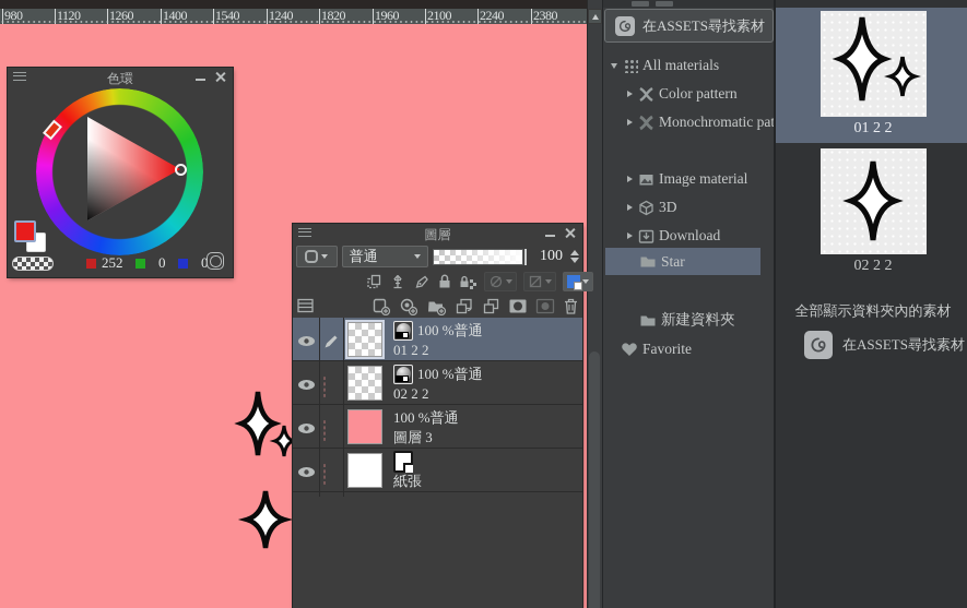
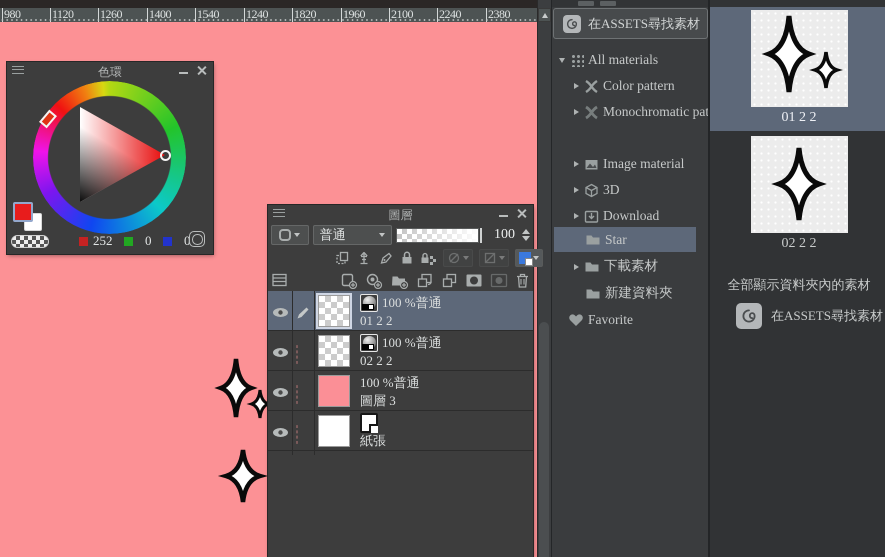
  980
  1120
  1260
  1400
  1540
  1240
  1820
  1960
  2100
  2240
  2380
  色環
  252
  0
  0
  圖層
  普通
  100
  100 %普通
  01 2 2
  100 %普通
  02 2 2
  100 %普通
  圖層 3
  紙張
  在ASSETS尋找素材
  All materials
  Color pattern
  Monochromatic pa
  Image material
  3D
  Download
  Star
+ 下載素材
  新建資料夾
  Favorite
  01 2 2
  02 2 2
  全部顯示資料夾內的素材
  在ASSETS尋找素材
